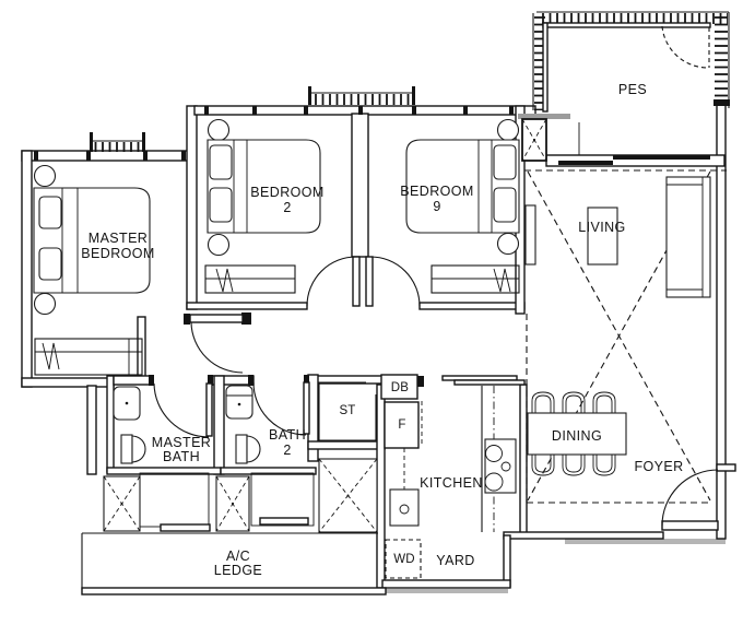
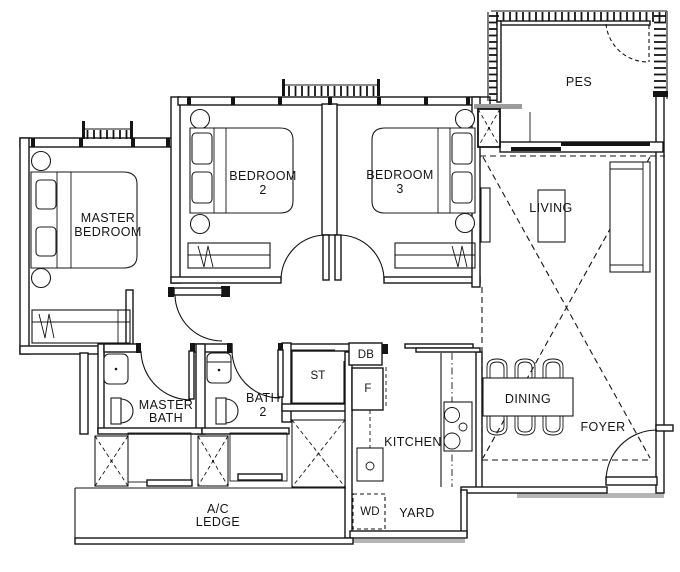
  MASTER
  BEDROOM
  BEDROOM
  2
  BEDROOM
- 9
+ 3
  PES
  LIVING
  DINING
  FOYER
  KITCHEN
  YARD
  MASTER
  BATH
  BATH
  2
  ST
  DB
  F
  WD
  A/C
  LEDGE
